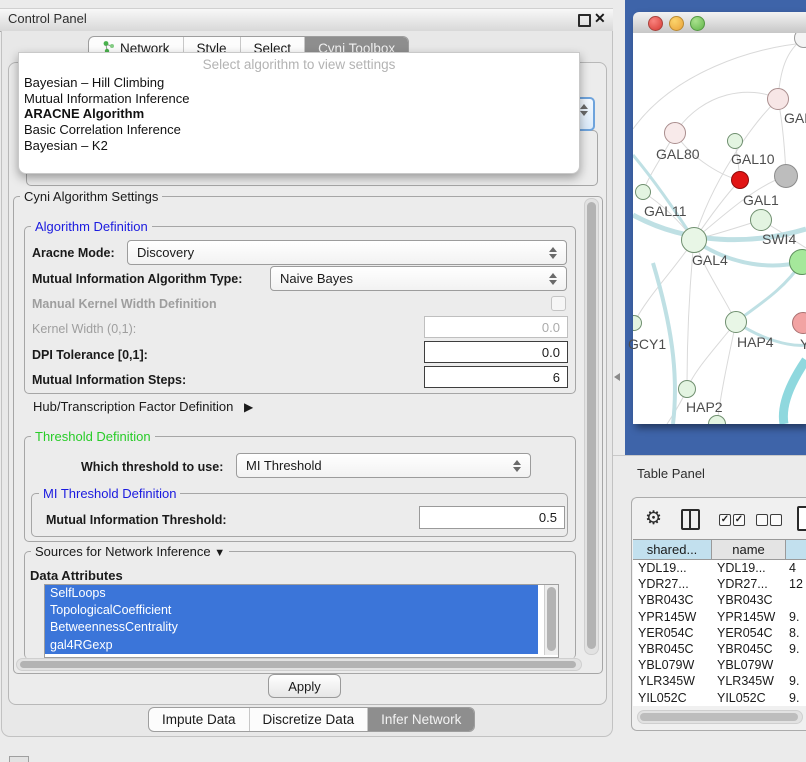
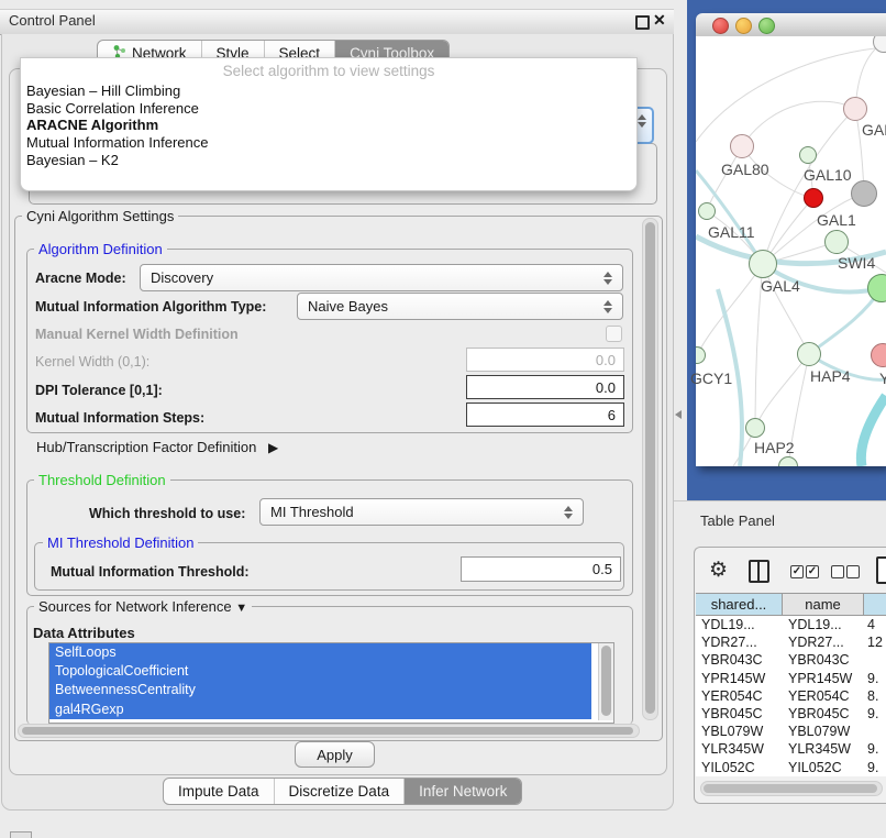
  Control Panel
  ✕
  Network
  Style
  Select
  Cyni Toolbox
  Select algorithm to view settings
  Bayesian – Hill Climbing
- Mutual Information Inference
+ Basic Correlation Inference
  ARACNE Algorithm
- Basic Correlation Inference
+ Mutual Information Inference
  Bayesian – K2
  Cyni Algorithm Settings
  Algorithm Definition
  Aracne Mode:
  Discovery
  Mutual Information Algorithm Type:
  Naive Bayes
  Manual Kernel Width Definition
  Kernel Width (0,1):
  0.0
  DPI Tolerance [0,1]:
  0.0
  Mutual Information Steps:
  6
  Hub/Transcription Factor Definition ▶
  Threshold Definition
  Which threshold to use:
  MI Threshold
  MI Threshold Definition
  Mutual Information Threshold:
  0.5
  Sources for Network Inference ▼
  Data Attributes
  SelfLoops
  TopologicalCoefficient
  BetweennessCentrality
  gal4RGexp
  Apply
  Impute Data
  Discretize Data
  Infer Network
  GAL80
  GAL10
  GAL11
  GAL1
  SWI4
  GAL4
  GCY1
  HAP4
  HAP2
  Y
  Table Panel
  ⚙
  ✓
  ✓
  shared...
  name
  YDL19...
  YDL19...
  4
  YDR27...
  YDR27...
  12
  YBR043C
  YBR043C
  YPR145W
  YPR145W
  9.
  YER054C
  YER054C
  8.
  YBR045C
  YBR045C
  9.
  YBL079W
  YBL079W
  YLR345W
  YLR345W
  9.
  YIL052C
  YIL052C
  9.
